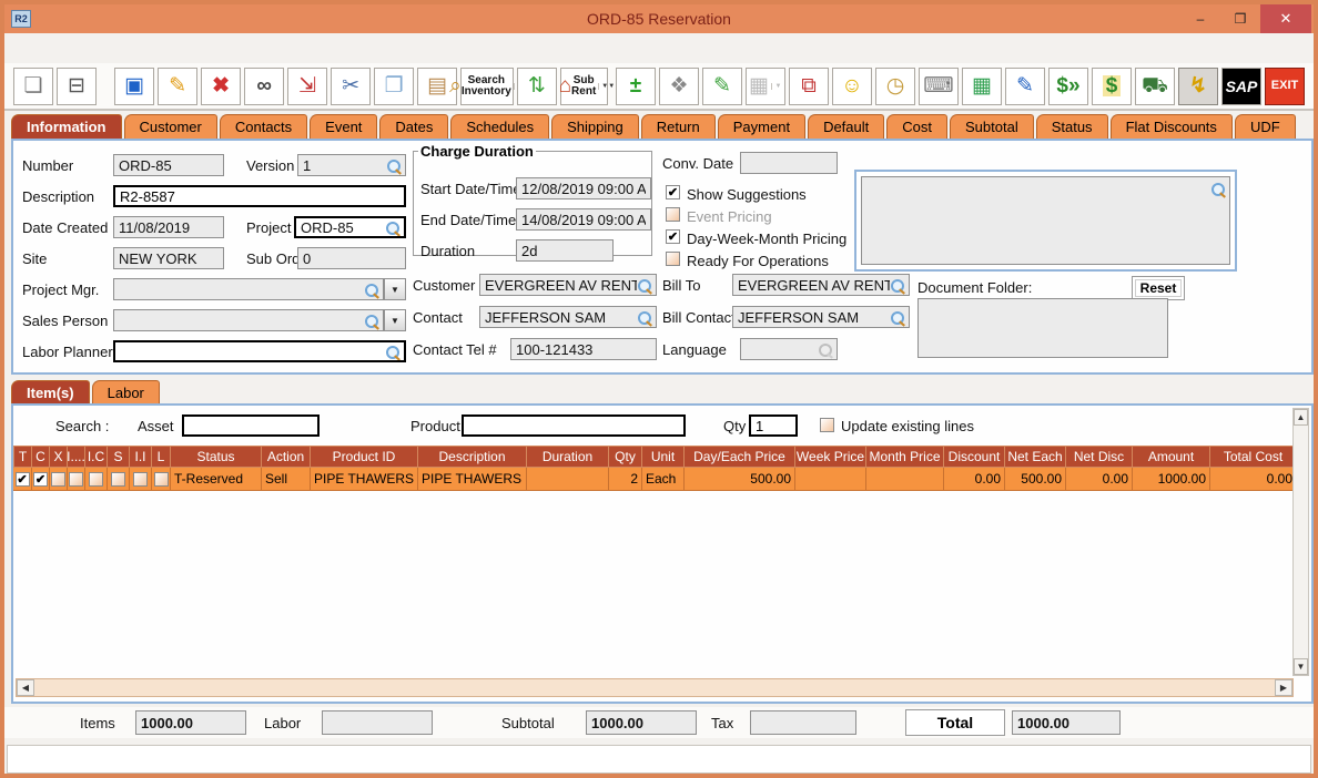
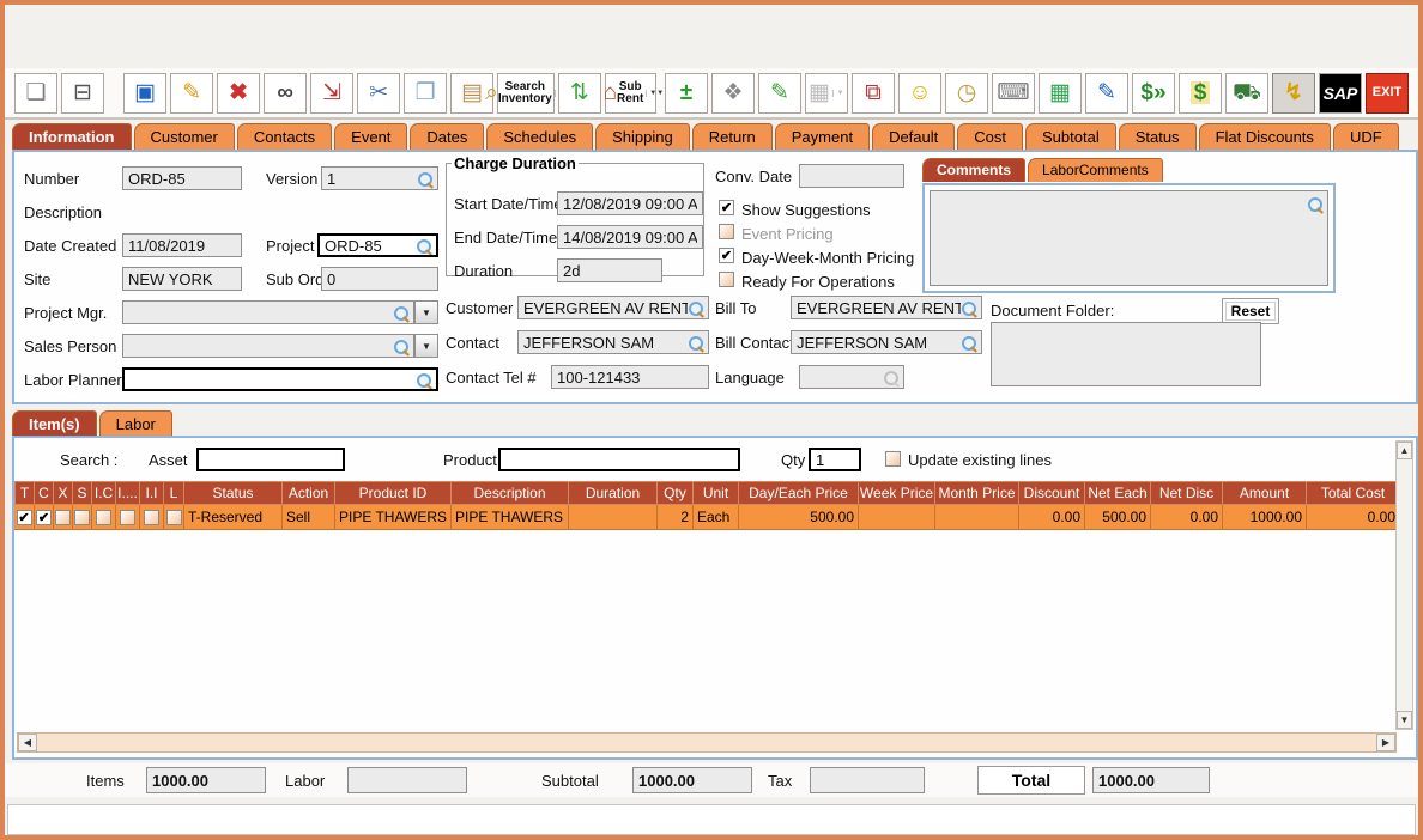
- R2
- ORD-85 Reservation
- –
- ❒
- ✕
  ❏
  ⊟
  ▣
  ✎
  ✖
  ∞
  ⇲
  ✂
  ❐
  ▤
  ⌕
  Search Inventory
  ⇅
  ⌂
  Sub Rent
  ±
  ❖
  ✎
  ▦
  ⧉
  ☺
  ◷
  ⌨
  ▦
  ✎
  $»
  $
  ⛟
  ↯
  SAP
  EXIT
  Information
  Customer
  Contacts
  Event
  Dates
  Schedules
  Shipping
  Return
  Payment
  Default
  Cost
  Subtotal
  Status
  Flat Discounts
  UDF
  Number
  ORD-85
  Version
  1
  Description
- R2-8587
  Date Created
  11/08/2019
  Project
  ORD-85
  Site
  NEW YORK
  0
  Project Mgr.
  ▼
  Sales Person
  ▼
  Labor Planner
  Charge Duration
  Start Date/Tim
  12/08/2019 09:00 A
  End Date/Time
  14/08/2019 09:00 A
  Duration
  2d
  Conv. Date
  ✔
  Show Suggestions
  Event Pricing
  ✔
  Day-Week-Month Pricing
  Ready For Operations
  Customer
  EVERGREEN AV RENT
  Bill To
  EVERGREEN AV RENT
  Contact
  JEFFERSON SAM
  Bill Contac
  JEFFERSON SAM
  Contact Tel #
  100-121433
  Language
+ Comments
+ LaborComments
  Document Folder:
  Reset
  Item(s)
  Labor
  Search :
  Asset
  Product
  Qty
  1
  Update existing lines
  T
  C
  X
- I....
+ S
  I.C
- S
+ I....
  I.I
  L
  Status
  Action
  Product ID
  Description
  Duration
  Qty
  Unit
  Day/Each Price
  Week Price
  Month Price
  Discount
  Net Each
  Net Disc
  Amount
  Total Cost
  ✔
  ✔
  T-Reserved
  Sell
  PIPE THAWERS
  PIPE THAWERS
  2
  Each
  500.00
  0.00
  500.00
  0.00
  1000.00
  0.00
  ▲
  ▼
  ◀
  ▶
  Items
  1000.00
  Labor
  Subtotal
  1000.00
  Tax
  Total
  1000.00
